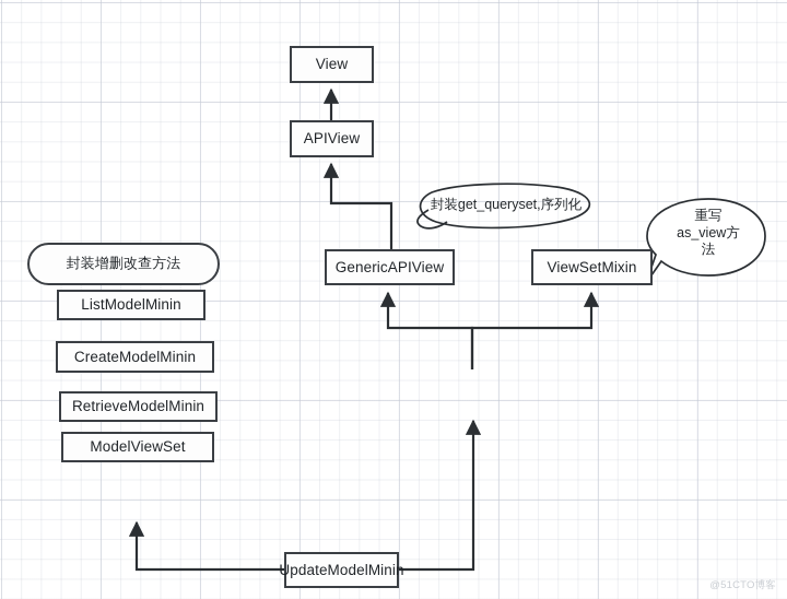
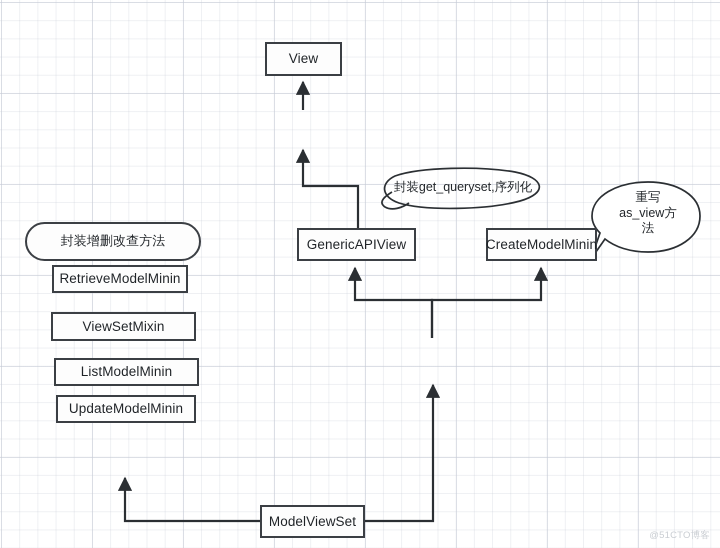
  View
- APIView
  GenericAPIView
- ViewSetMixin
+ CreateModelMinin
- UpdateModelMinin
+ ModelViewSet
  封装增删改查方法
- ListModelMinin
+ RetrieveModelMinin
- CreateModelMinin
+ ViewSetMixin
- RetrieveModelMinin
+ ListModelMinin
- ModelViewSet
+ UpdateModelMinin
  封装get_queryset,序列化
  重写
  as_view方
  法
  @51CTO博客
